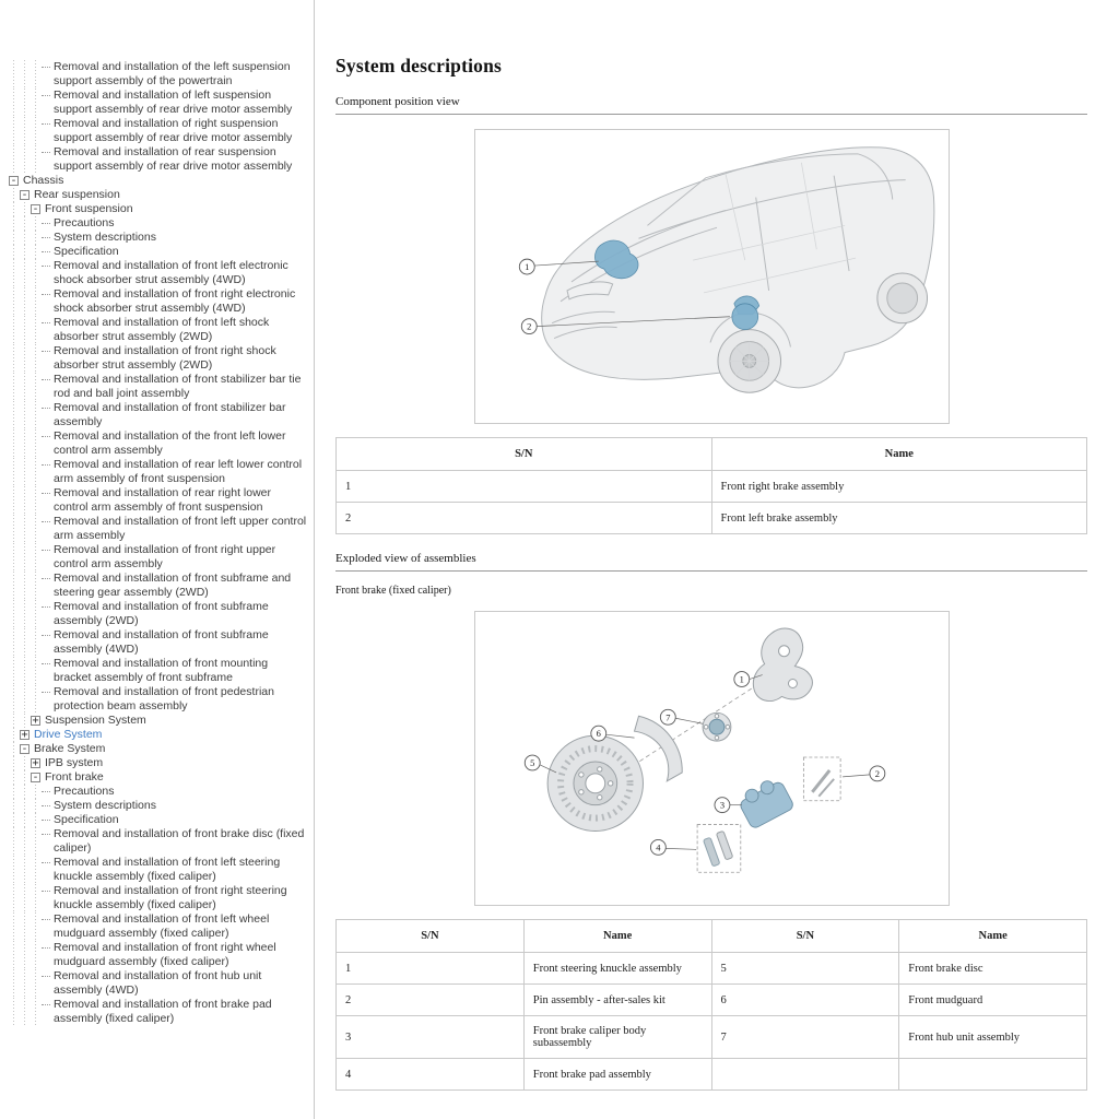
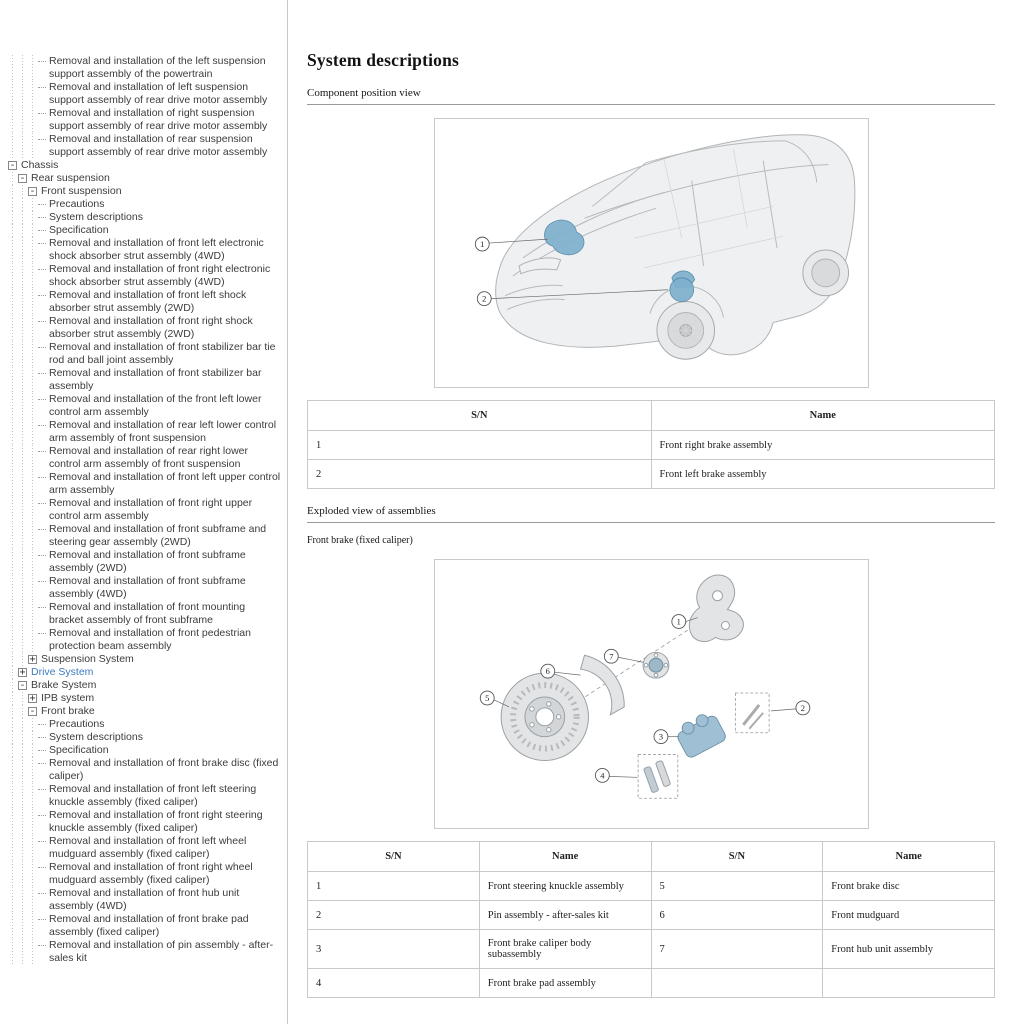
  Removal and installation of the left suspension support assembly of the powertrain
  Removal and installation of left suspension support assembly of rear drive motor assembly
  Removal and installation of right suspension support assembly of rear drive motor assembly
  Removal and installation of rear suspension support assembly of rear drive motor assembly
  -
  Chassis
  -
  Rear suspension
  -
  Front suspension
  Precautions
  System descriptions
  Specification
  Removal and installation of front left electronic shock absorber strut assembly (4WD)
  Removal and installation of front right electronic shock absorber strut assembly (4WD)
  Removal and installation of front left shock absorber strut assembly (2WD)
  Removal and installation of front right shock absorber strut assembly (2WD)
  Removal and installation of front stabilizer bar tie rod and ball joint assembly
  Removal and installation of front stabilizer bar assembly
  Removal and installation of the front left lower control arm assembly
  Removal and installation of rear left lower control arm assembly of front suspension
  Removal and installation of rear right lower control arm assembly of front suspension
  Removal and installation of front left upper control arm assembly
  Removal and installation of front right upper control arm assembly
  Removal and installation of front subframe and steering gear assembly (2WD)
  Removal and installation of front subframe assembly (2WD)
  Removal and installation of front subframe assembly (4WD)
  Removal and installation of front mounting bracket assembly of front subframe
  Removal and installation of front pedestrian protection beam assembly
  +
  Suspension System
  +
  Drive System
  -
  Brake System
  +
  IPB system
  -
  Front brake
  Precautions
  System descriptions
  Specification
  Removal and installation of front brake disc (fixed caliper)
  Removal and installation of front left steering knuckle assembly (fixed caliper)
  Removal and installation of front right steering knuckle assembly (fixed caliper)
  Removal and installation of front left wheel mudguard assembly (fixed caliper)
  Removal and installation of front right wheel mudguard assembly (fixed caliper)
  Removal and installation of front hub unit assembly (4WD)
  Removal and installation of front brake pad assembly (fixed caliper)
+ Removal and installation of pin assembly - after-sales kit
  System descriptions
  Component position view
  1
  2
  S/N	Name
  1	Front right brake assembly
  2	Front left brake assembly
  Exploded view of assemblies
  Front brake (fixed caliper)
  1
  7
  6
  5
  2
  3
  4
  S/N	Name	S/N	Name
  1	Front steering knuckle assembly	5	Front brake disc
  2	Pin assembly - after-sales kit	6	Front mudguard
  3	Front brake caliper body subassembly	7	Front hub unit assembly
  4	Front brake pad assembly
